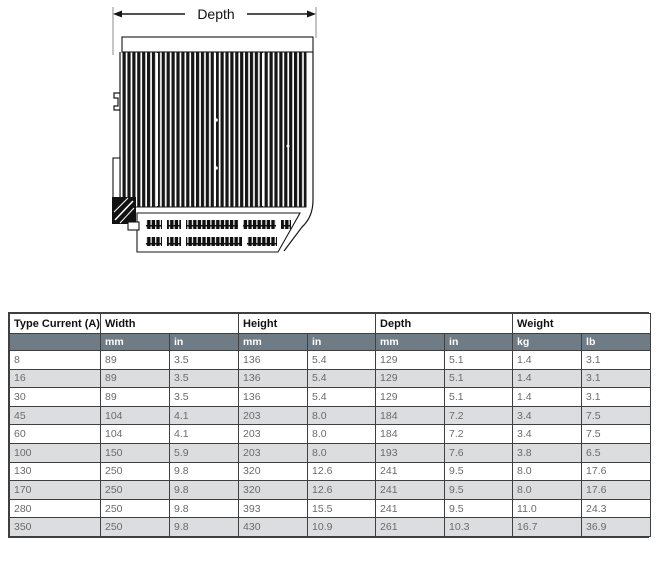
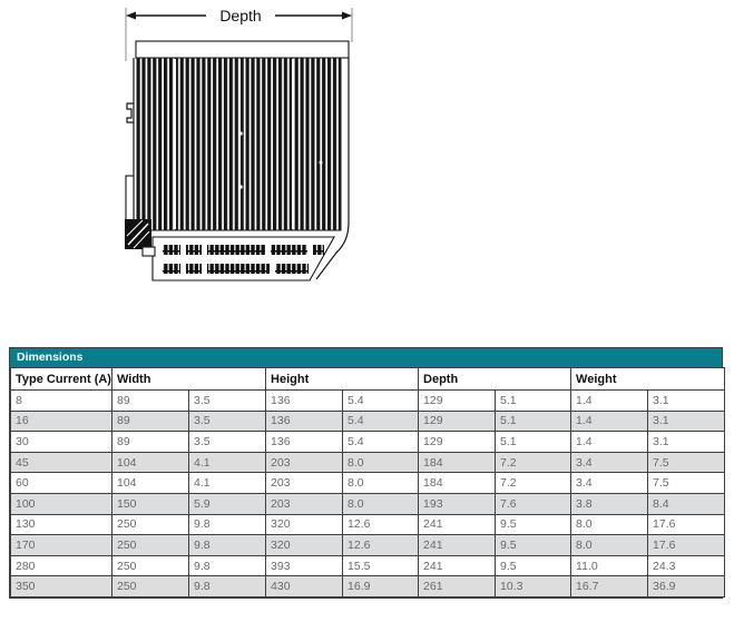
  Depth
+ Dimensions
  Type Current (A)	Width	Height	Depth	Weight
- 	mm	in	mm	in	mm	in	kg	lb
  8	89	3.5	136	5.4	129	5.1	1.4	3.1
  16	89	3.5	136	5.4	129	5.1	1.4	3.1
  30	89	3.5	136	5.4	129	5.1	1.4	3.1
  45	104	4.1	203	8.0	184	7.2	3.4	7.5
  60	104	4.1	203	8.0	184	7.2	3.4	7.5
- 100	150	5.9	203	8.0	193	7.6	3.8	6.5
+ 100	150	5.9	203	8.0	193	7.6	3.8	8.4
  130	250	9.8	320	12.6	241	9.5	8.0	17.6
  170	250	9.8	320	12.6	241	9.5	8.0	17.6
  280	250	9.8	393	15.5	241	9.5	11.0	24.3
- 350	250	9.8	430	10.9	261	10.3	16.7	36.9
+ 350	250	9.8	430	16.9	261	10.3	16.7	36.9
